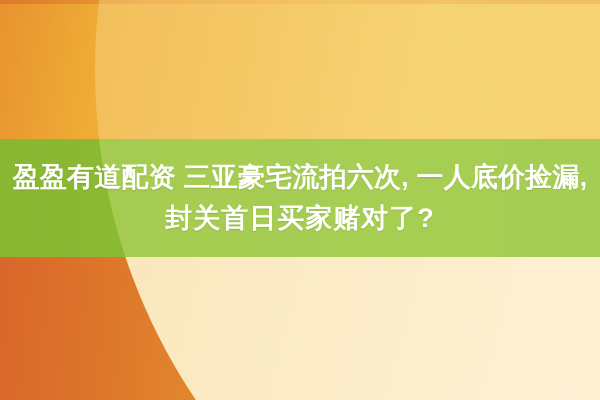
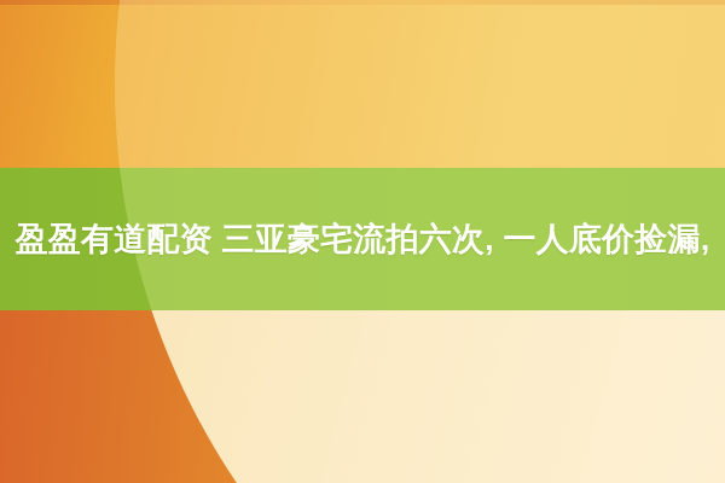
  盈盈有道配资 三亚豪宅流拍六次, 一人底价捡漏,
- 封关首日买家赌对了?
